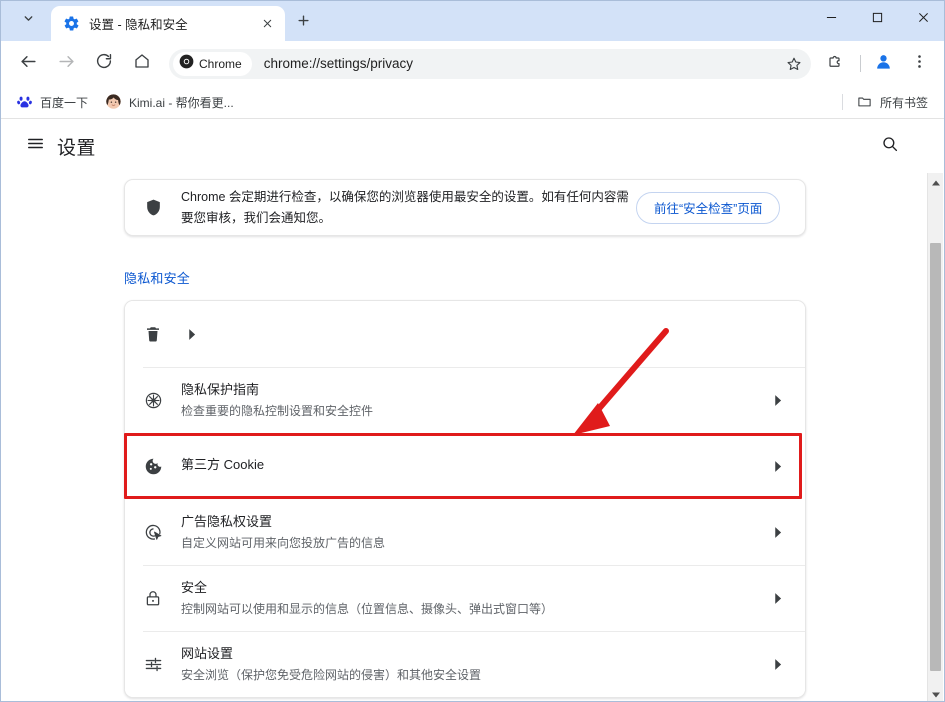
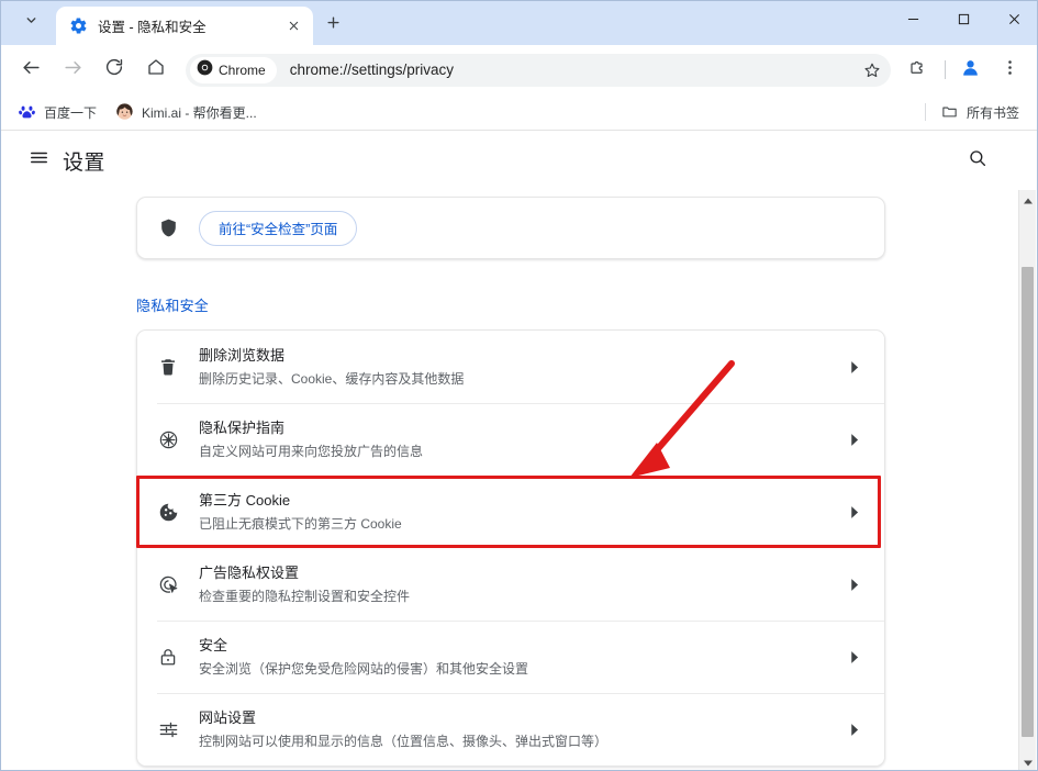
  设置 - 隐私和安全
  Chrome
  chrome://settings/privacy
  百度一下
  Kimi.ai - 帮你看更...
  所有书签
  设置
- Chrome 会定期进行检查，以确保您的浏览器使用最安全的设置。如有任何内容需要您审核，我们会通知您。
  前往“安全检查”页面
  隐私和安全
+ 删除浏览数据
+ 删除历史记录、Cookie、缓存内容及其他数据
  隐私保护指南
- 检查重要的隐私控制设置和安全控件
+ 自定义网站可用来向您投放广告的信息
  第三方 Cookie
+ 已阻止无痕模式下的第三方 Cookie
  广告隐私权设置
- 自定义网站可用来向您投放广告的信息
+ 检查重要的隐私控制设置和安全控件
  安全
- 控制网站可以使用和显示的信息（位置信息、摄像头、弹出式窗口等）
+ 安全浏览（保护您免受危险网站的侵害）和其他安全设置
  网站设置
- 安全浏览（保护您免受危险网站的侵害）和其他安全设置
+ 控制网站可以使用和显示的信息（位置信息、摄像头、弹出式窗口等）
